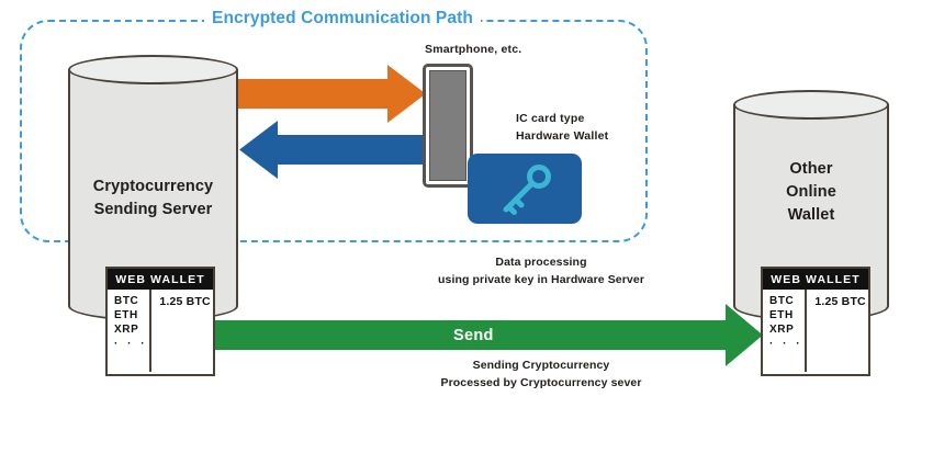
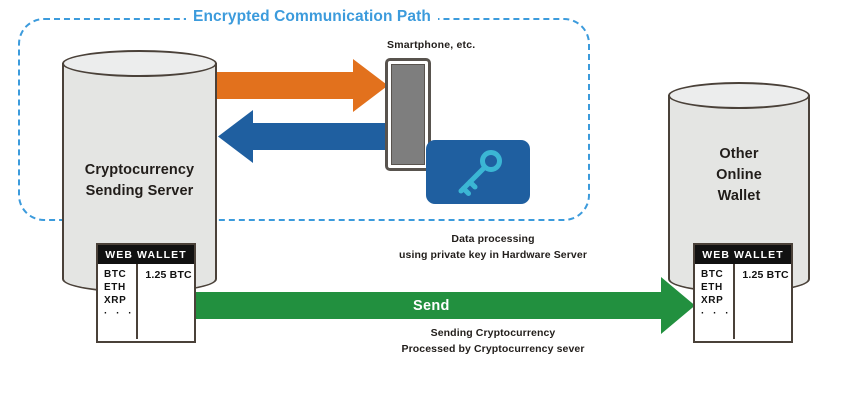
  Encrypted Communication Path
  Cryptocurrency
  Sending Server
  Other
  Online
  Wallet
  WEB WALLET
  BTC
  ETH
  XRP
  · · ·
  1.25 BTC
  WEB WALLET
  BTC
  ETH
  XRP
  · · ·
  1.25 BTC
  Smartphone, etc.
- IC card type
- Hardware Wallet
  Data processing
  using private key in Hardware Server
  Send
  Sending Cryptocurrency
  Processed by Cryptocurrency sever
